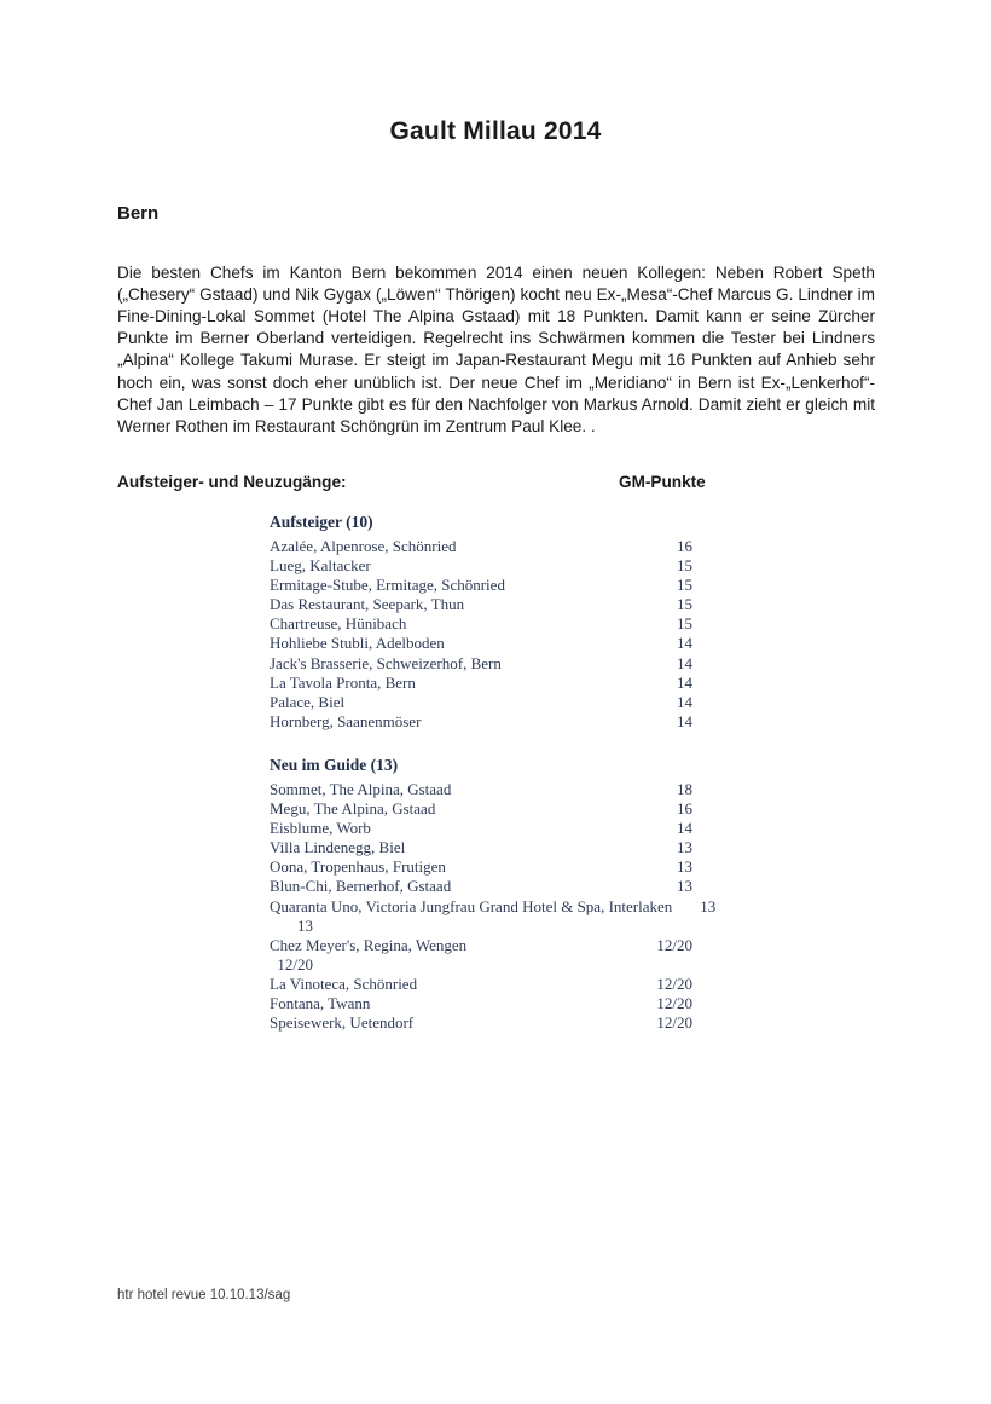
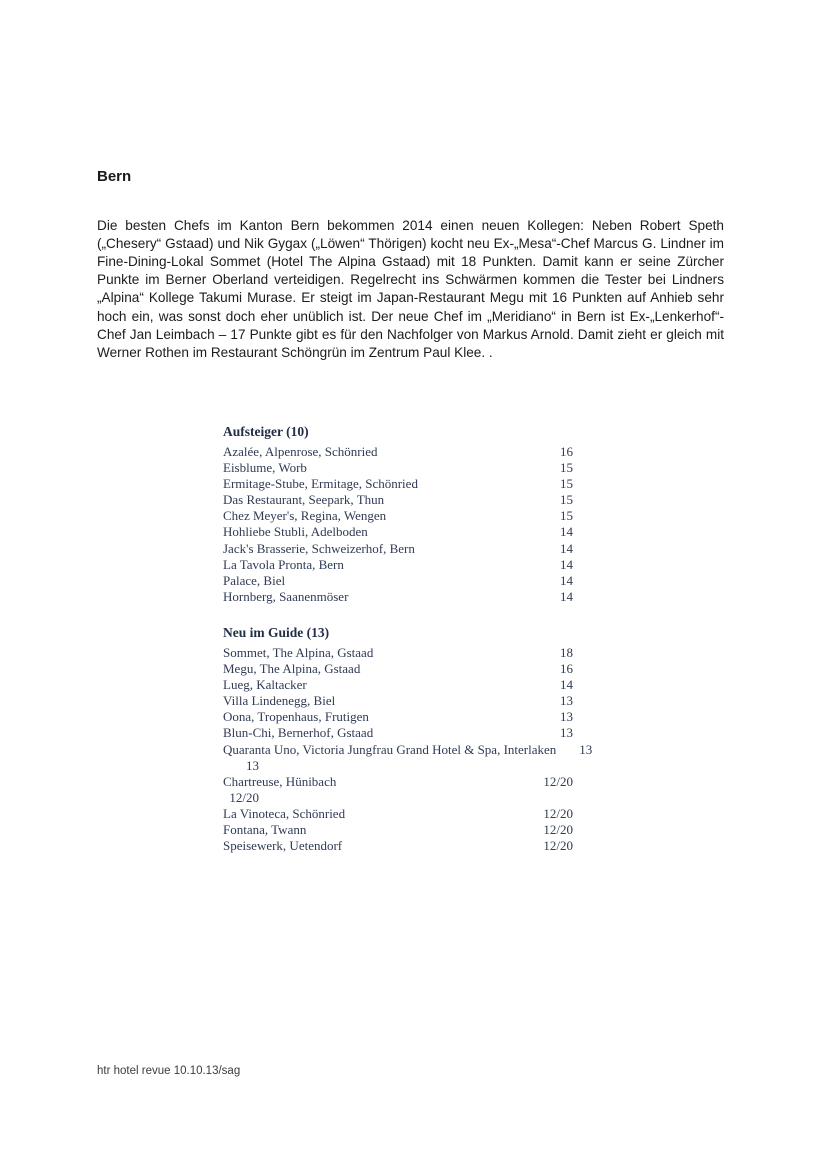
- Gault Millau 2014
  Bern
  Die besten Chefs im Kanton Bern bekommen 2014 einen neuen Kollegen: Neben Robert Speth („Chesery“ Gstaad) und Nik Gygax („Löwen“ Thörigen) kocht neu Ex-„Mesa“-Chef Marcus G. Lindner im Fine-Dining-Lokal Sommet (Hotel The Alpina Gstaad) mit 18 Punkten. Damit kann er seine Zürcher Punkte im Berner Oberland verteidigen. Regelrecht ins Schwärmen kommen die Tester bei Lindners „Alpina“ Kollege Takumi Murase. Er steigt im Japan-Restaurant Megu mit 16 Punkten auf Anhieb sehr hoch ein, was sonst doch eher unüblich ist. Der neue Chef im „Meridiano“ in Bern ist Ex-„Lenkerhof“-Chef Jan Leimbach – 17 Punkte gibt es für den Nachfolger von Markus Arnold. Damit zieht er gleich mit Werner Rothen im Restaurant Schöngrün im Zentrum Paul Klee. .
- Aufsteiger- und Neuzugänge:
- GM-Punkte
  Aufsteiger (10)
  Azalée, Alpenrose, Schönried
  16
- Lueg, Kaltacker
+ Eisblume, Worb
  15
  Ermitage-Stube, Ermitage, Schönried
  15
  Das Restaurant, Seepark, Thun
  15
- Chartreuse, Hünibach
+ Chez Meyer's, Regina, Wengen
  15
  Hohliebe Stubli, Adelboden
  14
  Jack's Brasserie, Schweizerhof, Bern
  14
  La Tavola Pronta, Bern
  14
  Palace, Biel
  14
  Hornberg, Saanenmöser
  14
  Neu im Guide (13)
  Sommet, The Alpina, Gstaad
  18
  Megu, The Alpina, Gstaad
  16
- Eisblume, Worb
+ Lueg, Kaltacker
  14
  Villa Lindenegg, Biel
  13
  Oona, Tropenhaus, Frutigen
  13
  Blun-Chi, Bernerhof, Gstaad
  13
  Quaranta Uno, Victoria Jungfrau Grand Hotel & Spa, Interlaken
  13
  13
- Chez Meyer's, Regina, Wengen
+ Chartreuse, Hünibach
  12/20
  12/20
  La Vinoteca, Schönried
  12/20
  Fontana, Twann
  12/20
  Speisewerk, Uetendorf
  12/20
  htr hotel revue 10.10.13/sag
